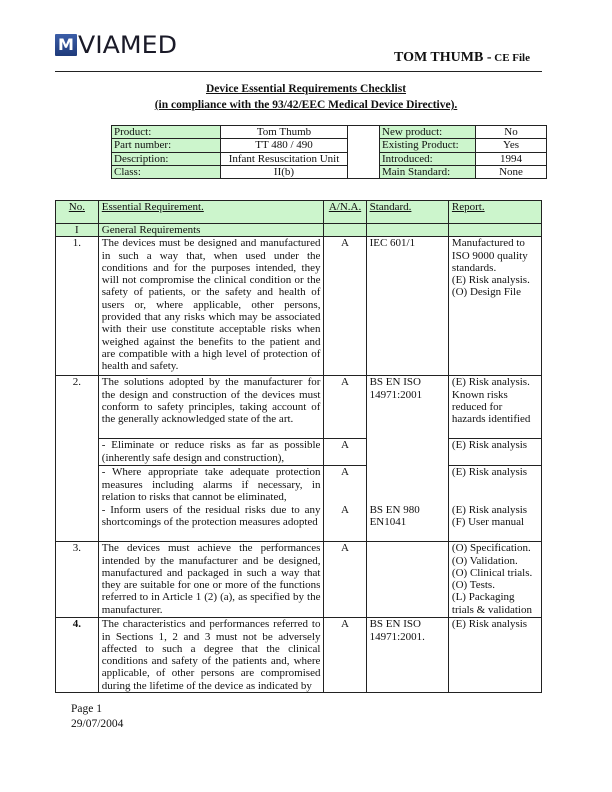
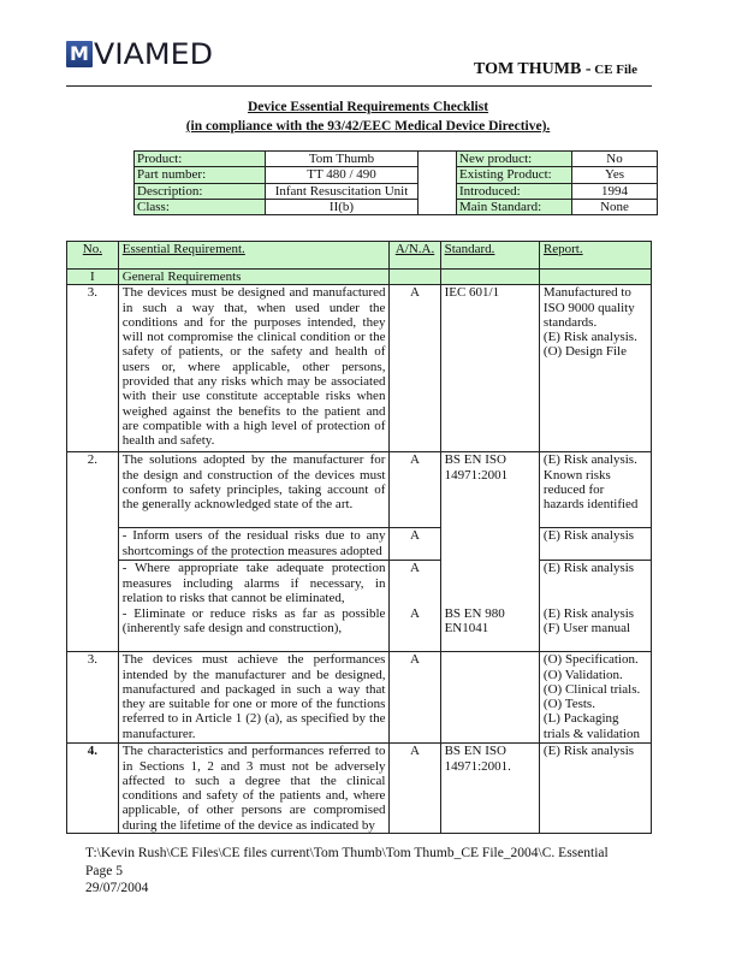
  M
  VIAMED
  TOM THUMB - CE File
  Device Essential Requirements Checklist
  (in compliance with the 93/42/EEC Medical Device Directive).
  Product:	Tom Thumb		New product:	No
  Part number:	TT 480 / 490	Existing Product:	Yes
  Description:	Infant Resuscitation Unit	Introduced:	1994
  Class:	II(b)	Main Standard:	None
  No.	Essential Requirement.	A/N.A.	Standard.	Report.
  I	General Requirements
- 1.	The devices must be designed and manufactured in such a way that, when used under the conditions and for the purposes intended, they will not compromise the clinical condition or the safety of patients, or the safety and health of users or, where applicable, other persons, provided that any risks which may be associated with their use constitute acceptable risks when weighed against the benefits to the patient and are compatible with a high level of protection of health and safety.	A	IEC 601/1	Manufactured to ISO 9000 quality standards. (E) Risk analysis. (O) Design File
+ 3.	The devices must be designed and manufactured in such a way that, when used under the conditions and for the purposes intended, they will not compromise the clinical condition or the safety of patients, or the safety and health of users or, where applicable, other persons, provided that any risks which may be associated with their use constitute acceptable risks when weighed against the benefits to the patient and are compatible with a high level of protection of health and safety.	A	IEC 601/1	Manufactured to ISO 9000 quality standards. (E) Risk analysis. (O) Design File
  2.	The solutions adopted by the manufacturer for the design and construction of the devices must conform to safety principles, taking account of the generally acknowledged state of the art.	A	BS EN ISO 14971:2001	(E) Risk analysis. Known risks reduced for hazards identified
- - Eliminate or reduce risks as far as possible (inherently safe design and construction),	A		(E) Risk analysis
+ - Inform users of the residual risks due to any shortcomings of the protection measures adopted	A		(E) Risk analysis
  - Where appropriate take adequate protection measures including alarms if necessary, in relation to risks that cannot be eliminated,	A		(E) Risk analysis
- - Inform users of the residual risks due to any shortcomings of the protection measures adopted	A	BS EN 980 EN1041	(E) Risk analysis (F) User manual
+ - Eliminate or reduce risks as far as possible (inherently safe design and construction),	A	BS EN 980 EN1041	(E) Risk analysis (F) User manual
  3.	The devices must achieve the performances intended by the manufacturer and be designed, manufactured and packaged in such a way that they are suitable for one or more of the functions referred to in Article 1 (2) (a), as specified by the manufacturer.	A		(O) Specification. (O) Validation. (O) Clinical trials. (O) Tests. (L) Packaging trials & validation
  4.	The characteristics and performances referred to in Sections 1, 2 and 3 must not be adversely affected to such a degree that the clinical conditions and safety of the patients and, where applicable, of other persons are compromised during the lifetime of the device as indicated by	A	BS EN ISO 14971:2001.	(E) Risk analysis
+ T:\Kevin Rush\CE Files\CE files current\Tom Thumb\Tom Thumb_CE File_2004\C. Essential
- Page 1
+ Page 5
  29/07/2004
